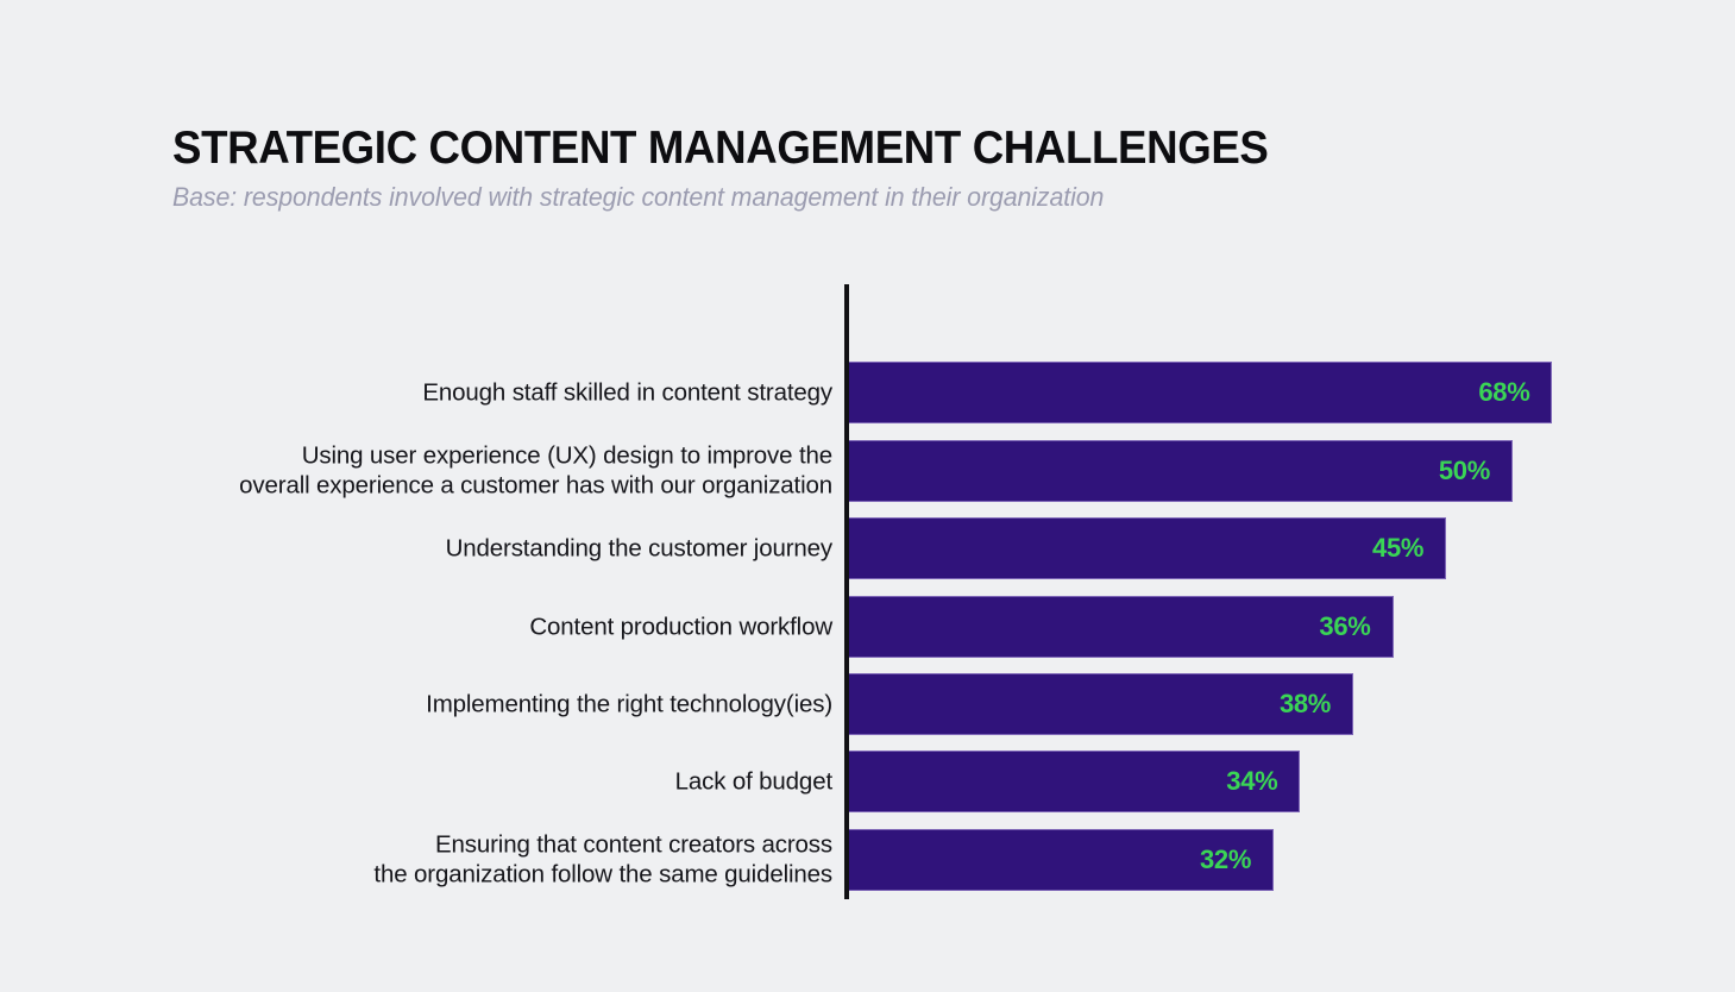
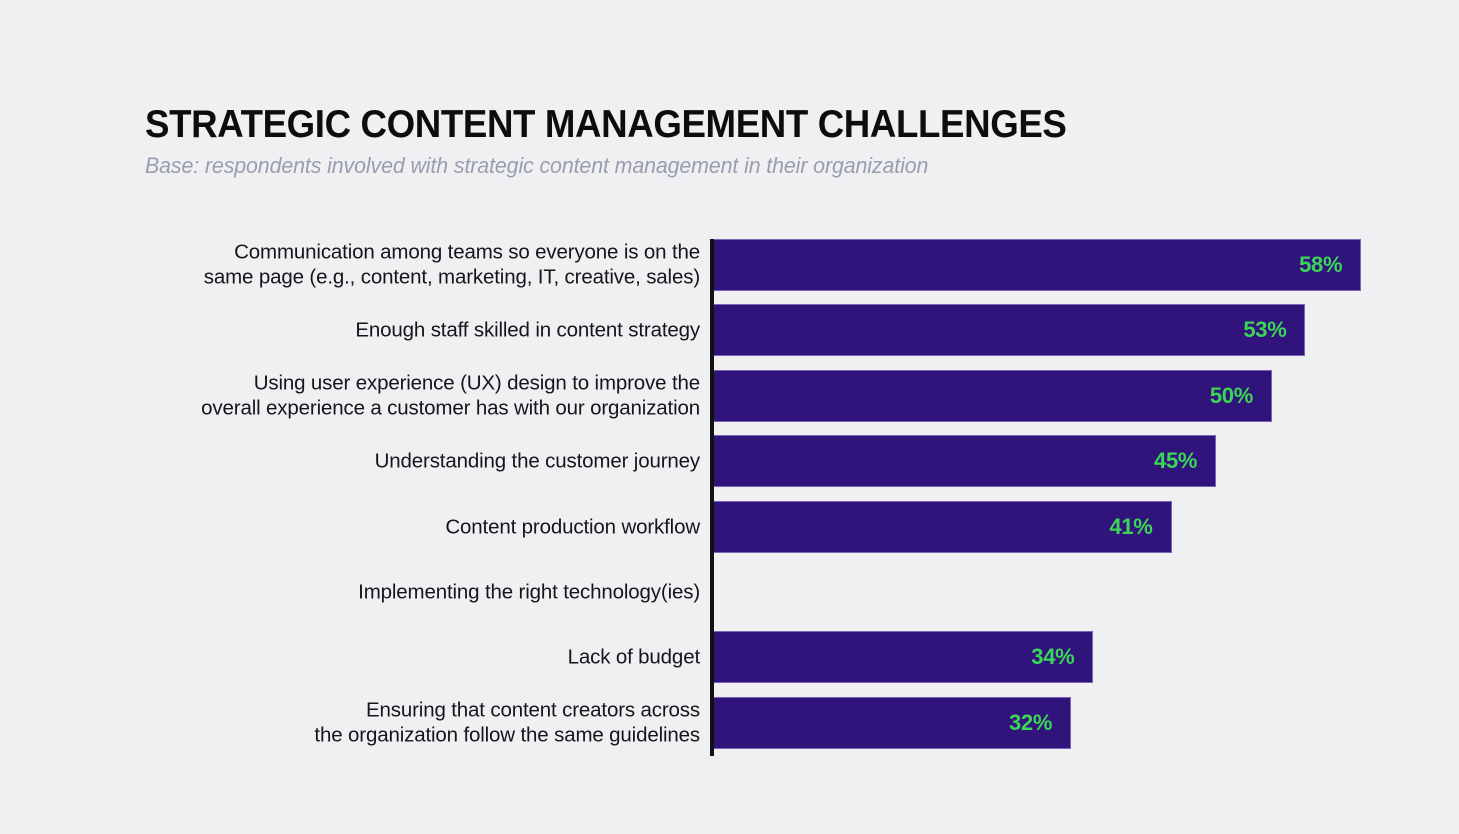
  STRATEGIC CONTENT MANAGEMENT CHALLENGES
  Base: respondents involved with strategic content management in their organization
+ Communication among teams so everyone is on the
+ same page (e.g., content, marketing, IT, creative, sales)
+ 58%
  Enough staff skilled in content strategy
- 68%
+ 53%
  Using user experience (UX) design to improve the
  overall experience a customer has with our organization
  50%
  Understanding the customer journey
  45%
  Content production workflow
- 36%
+ 41%
  Implementing the right technology(ies)
- 38%
  Lack of budget
  34%
  Ensuring that content creators across
  the organization follow the same guidelines
  32%
